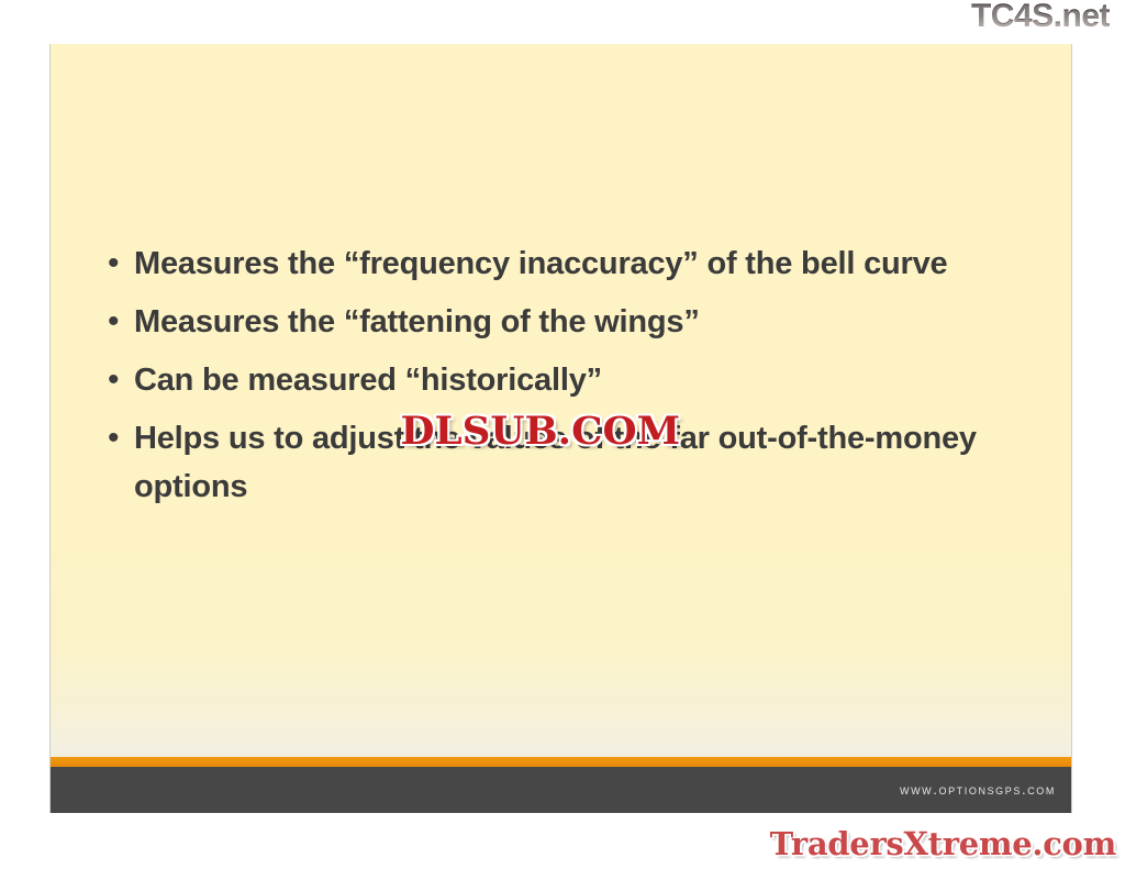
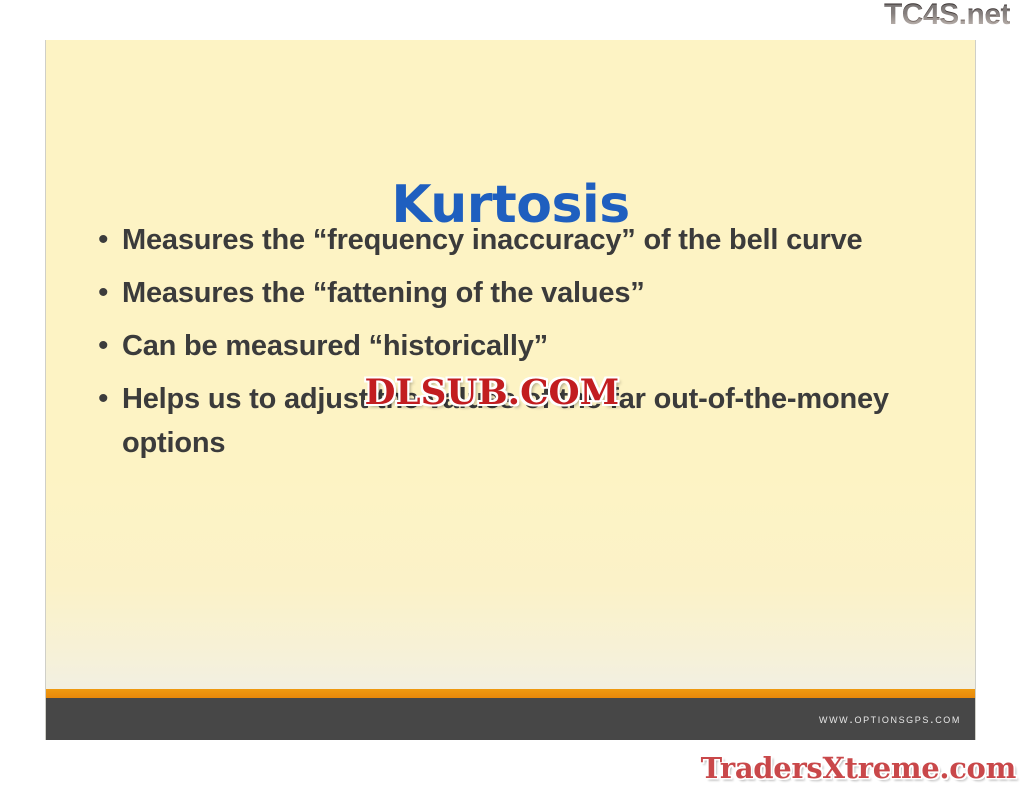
  TC4S.net
+ Kurtosis
  •
  Measures the “frequency inaccuracy” of the bell curve
  •
- Measures the “fattening of the wings”
+ Measures the “fattening of the values”
  •
  Can be measured “historically”
  •
  Helps us to adjust the values of the far out-of-the-money options
  www.optionsgps.com
  DLSUB.COM
  TradersXtreme.com
